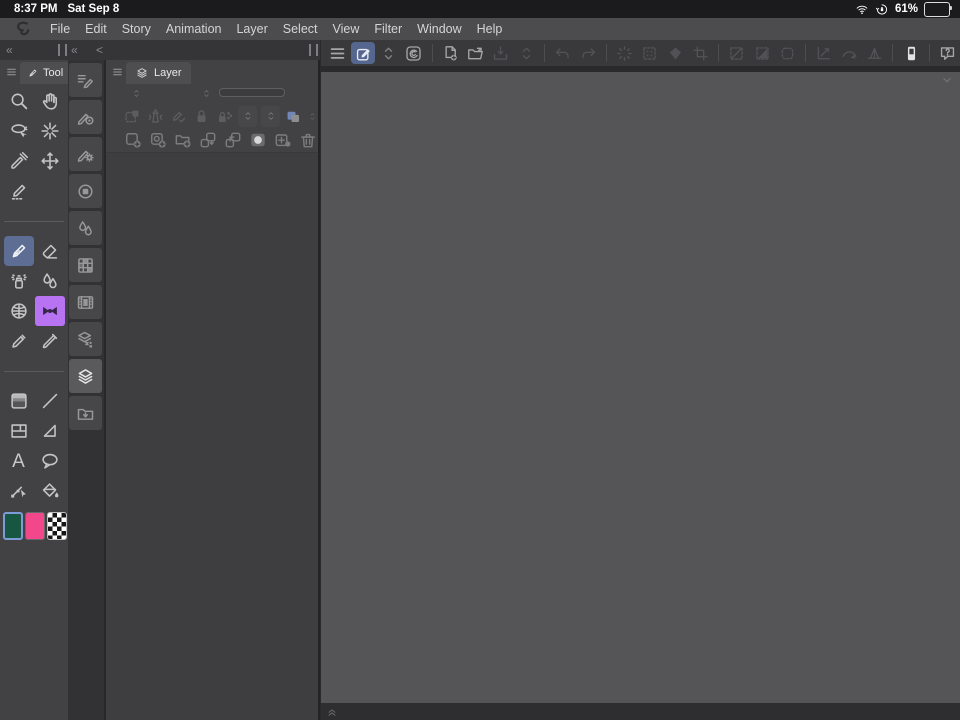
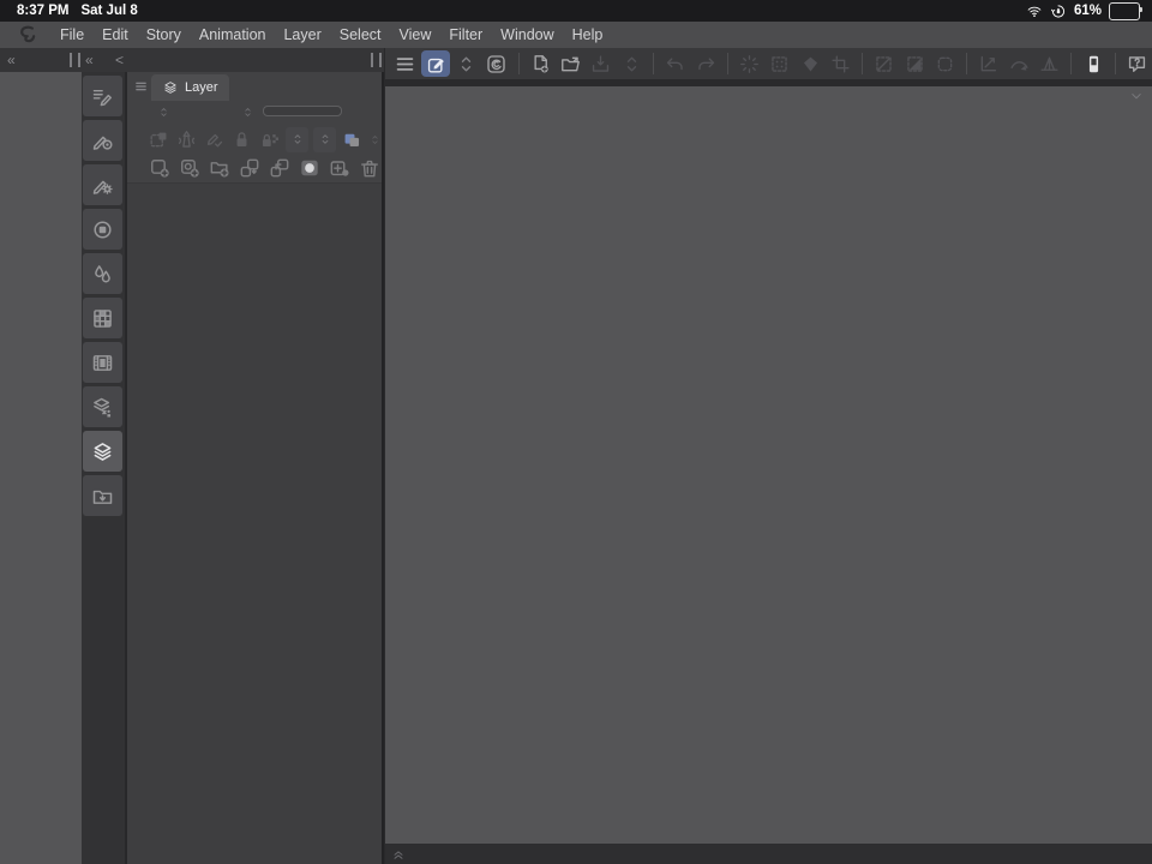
  8:37 PM
- Sat Sep 8
+ Sat Jul 8
  61%
  File
  Edit
  Story
  Animation
  Layer
  Select
  View
  Filter
  Window
  Help
  «
  «
  <
- Tool
- A
  Layer
